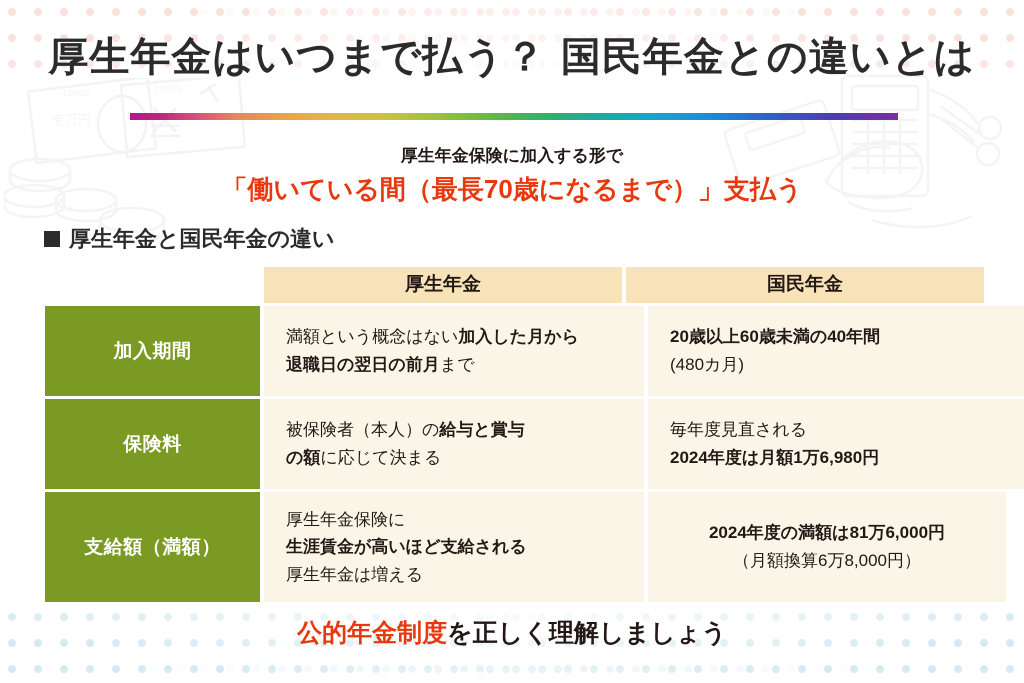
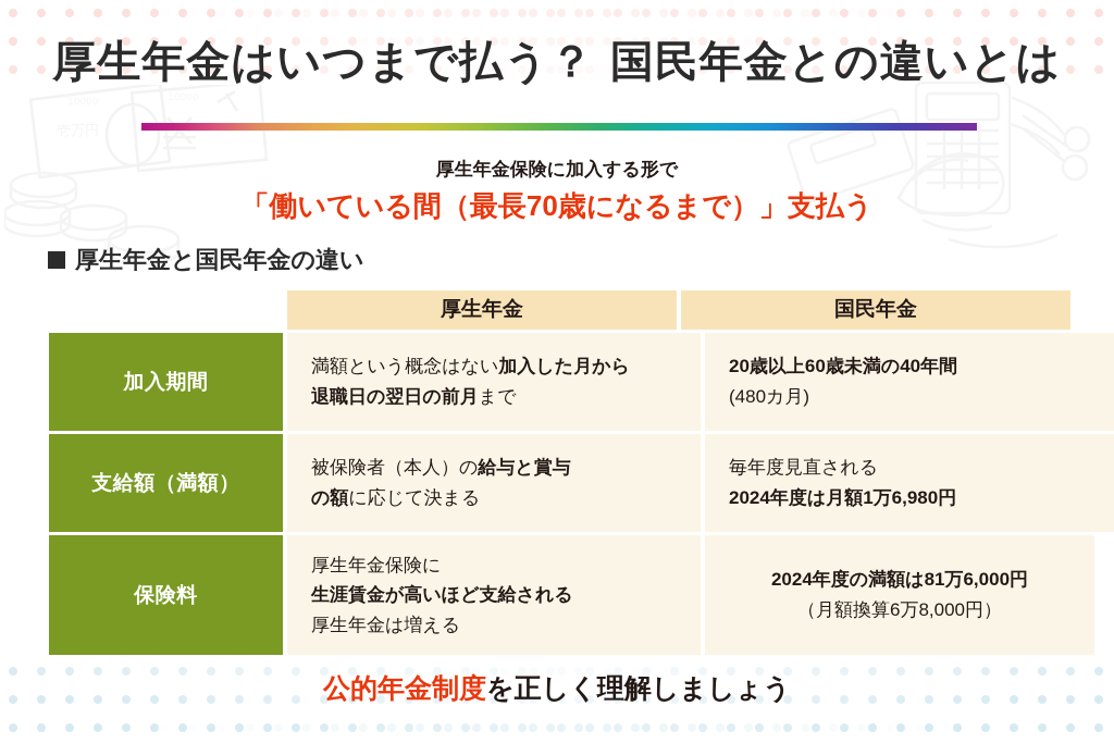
  厚生年金はいつまで払う？ 国民年金との違いとは
  厚生年金保険に加入する形で
  「働いている間（最長70歳になるまで）」支払う
  厚生年金と国民年金の違い
  厚生年金
  国民年金
  加入期間
  満額という概念はない加入した月から
  退職日の翌日の前月まで
  20歳以上60歳未満の40年間
  (480カ月)
- 保険料
+ 支給額（満額）
  被保険者（本人）の給与と賞与
  の額に応じて決まる
  毎年度見直される
  2024年度は月額1万6,980円
- 支給額（満額）
+ 保険料
  厚生年金保険に
  生涯賃金が高いほど支給される
  厚生年金は増える
  2024年度の満額は81万6,000円
  （月額換算6万8,000円）
  公的年金制度を正しく理解しましょう
